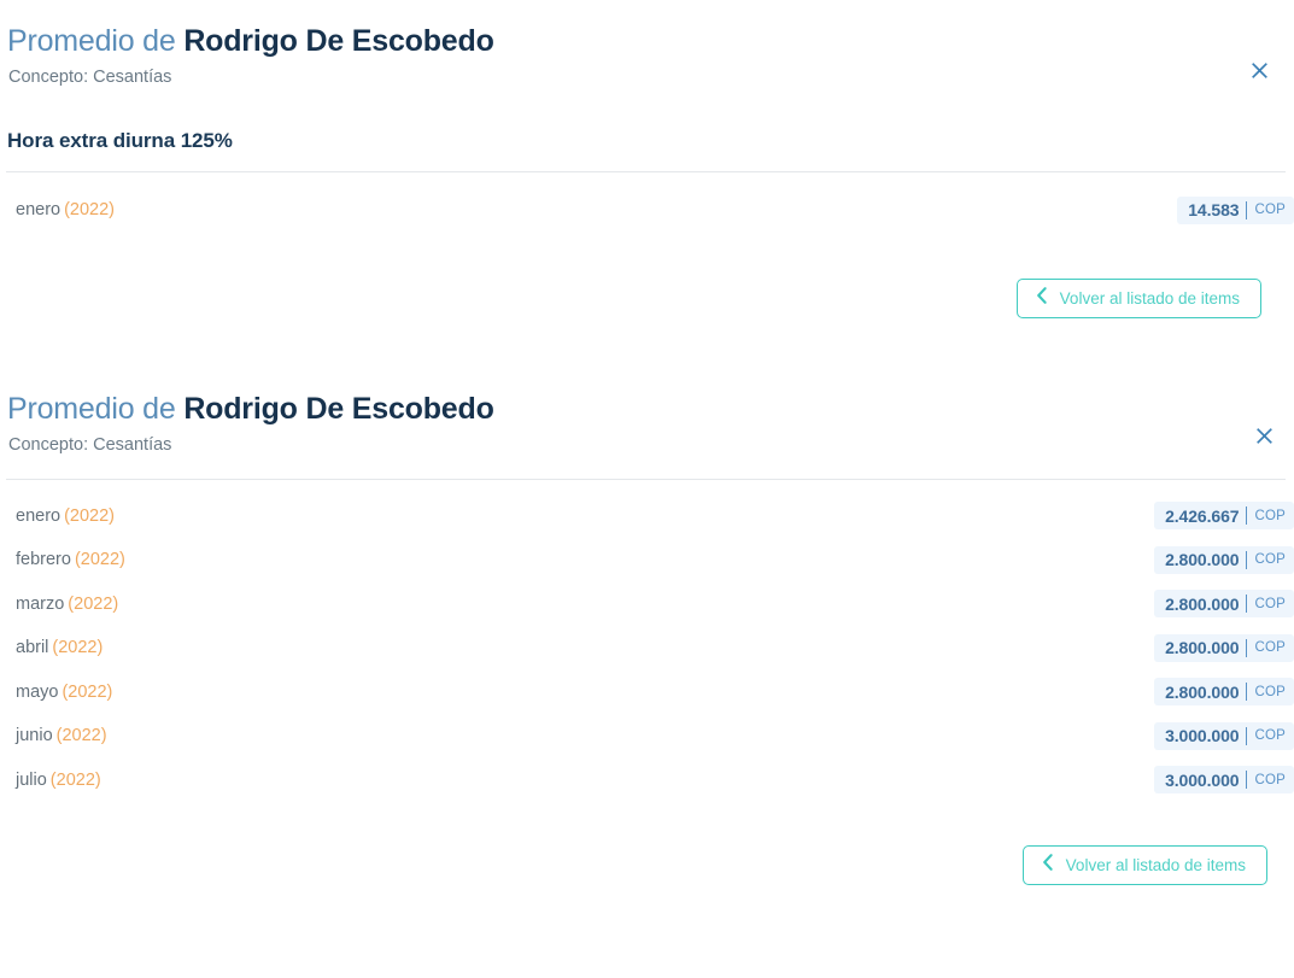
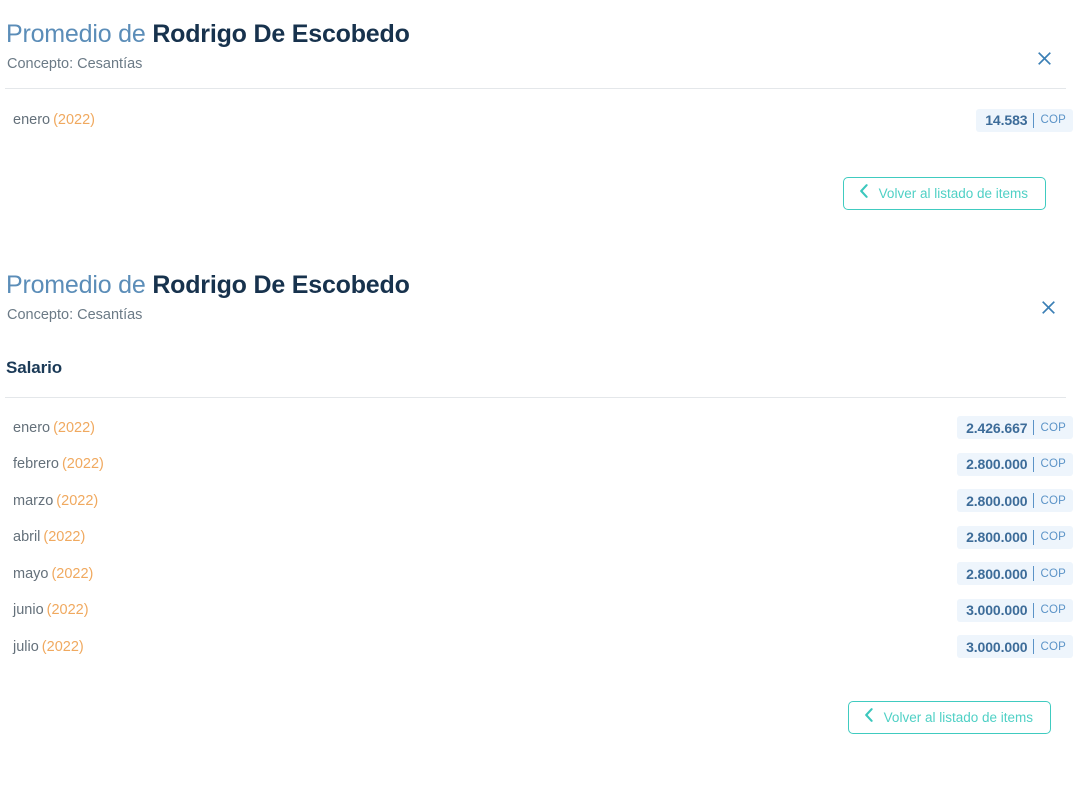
  Promedio de Rodrigo De Escobedo
  Concepto: Cesantías
- Hora extra diurna 125%
  enero (2022)
  14.583
  COP
  Volver al listado de items
  Promedio de Rodrigo De Escobedo
  Concepto: Cesantías
+ Salario
  enero (2022)
  2.426.667
  COP
  febrero (2022)
  2.800.000
  COP
  marzo (2022)
  2.800.000
  COP
  abril (2022)
  2.800.000
  COP
  mayo (2022)
  2.800.000
  COP
  junio (2022)
  3.000.000
  COP
  julio (2022)
  3.000.000
  COP
  Volver al listado de items
